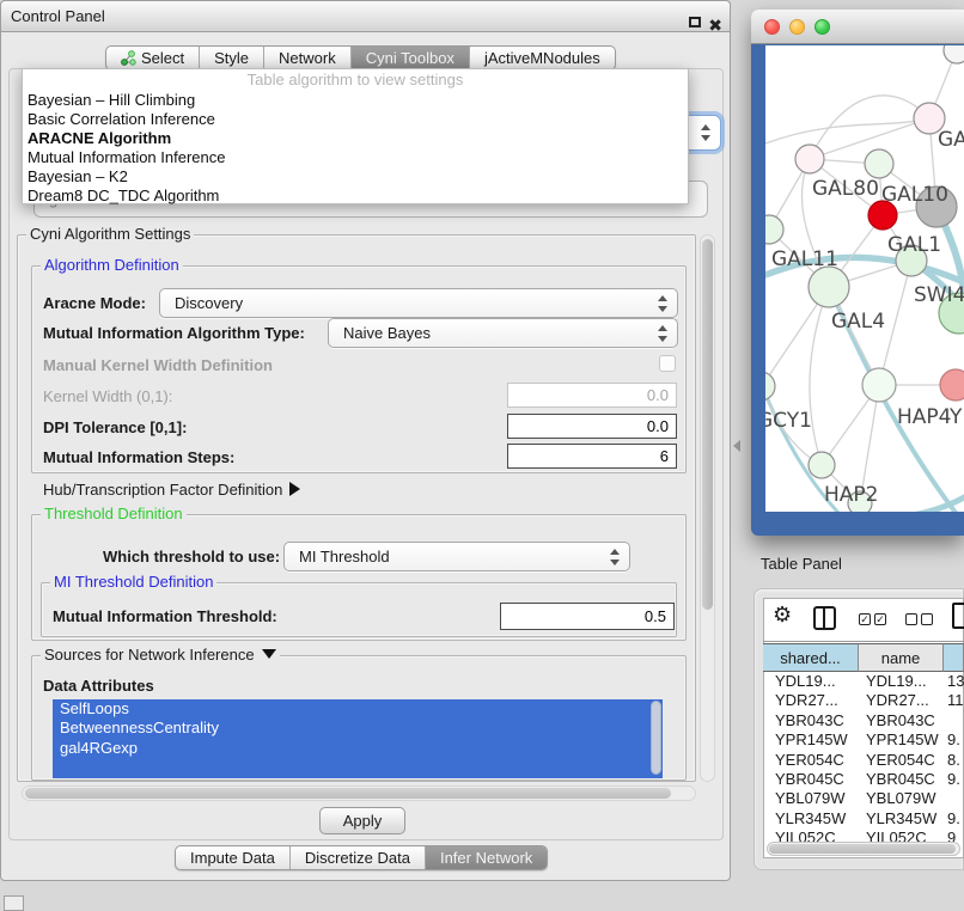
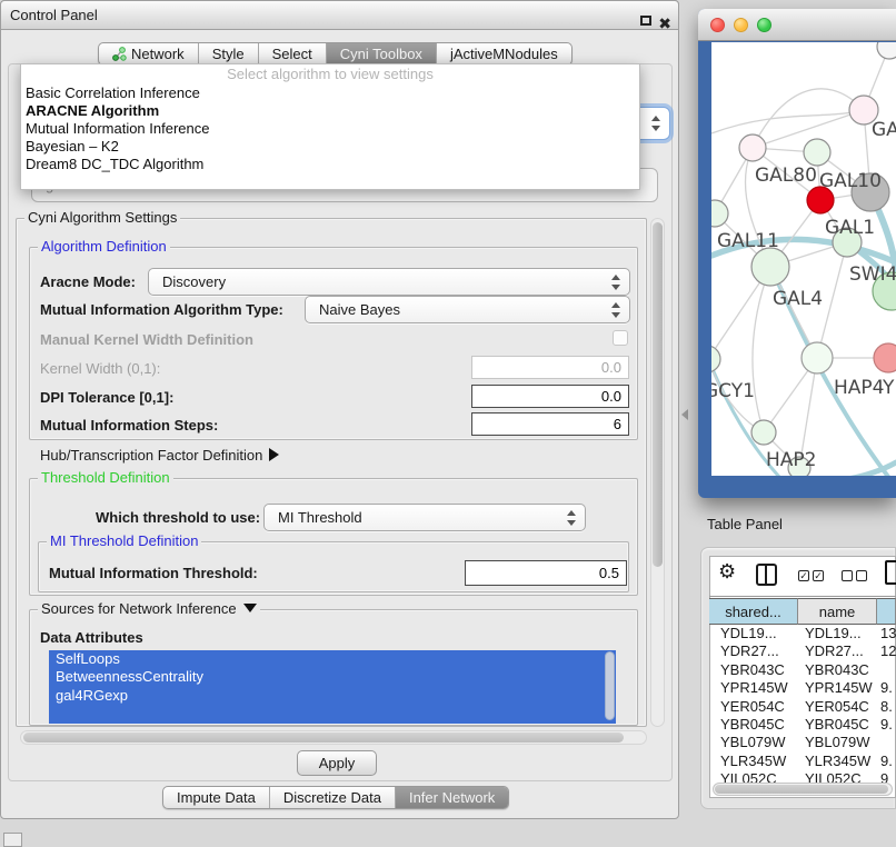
  Control Panel
  ✖
- Select
+ Network
  Style
- Network
+ Select
  Cyni Toolbox
  jActiveMNodules
- Table algorithm to view settings
+ Select algorithm to view settings
- Bayesian – Hill Climbing
  Basic Correlation Inference
  ARACNE Algorithm
  Mutual Information Inference
  Bayesian – K2
  Dream8 DC_TDC Algorithm
  Cyni Algorithm Settings
  Algorithm Definition
  Aracne Mode:
  Discovery
  Mutual Information Algorithm Type:
  Naive Bayes
  Manual Kernel Width Definition
  Kernel Width (0,1):
  0.0
  DPI Tolerance [0,1]:
  0.0
  Mutual Information Steps:
  6
  Hub/Transcription Factor Definition
  Threshold Definition
  Which threshold to use:
  MI Threshold
  MI Threshold Definition
  Mutual Information Threshold:
  0.5
  Sources for Network Inference
  Data Attributes
  SelfLoops
  BetweennessCentrality
  gal4RGexp
  Apply
  Impute Data
  Discretize Data
  Infer Network
  GAL80
  GAL10
  GAL1
  GAL11
  SWI4
  GAL4
  GCY1
  HAP4
  Y
  HAP2
  Table Panel
  ⚙
  ✓
  ✓
  shared...
  name
  YDL19...
  YDL19...
  13
  YDR27...
  YDR27...
- 11
+ 12
  YBR043C
  YBR043C
  YPR145W
  YPR145W
  9.
  YER054C
  YER054C
  8.
  YBR045C
  YBR045C
  9.
  YBL079W
  YBL079W
  YLR345W
  YLR345W
  9.
  YIL052C
  YIL052C
  9
